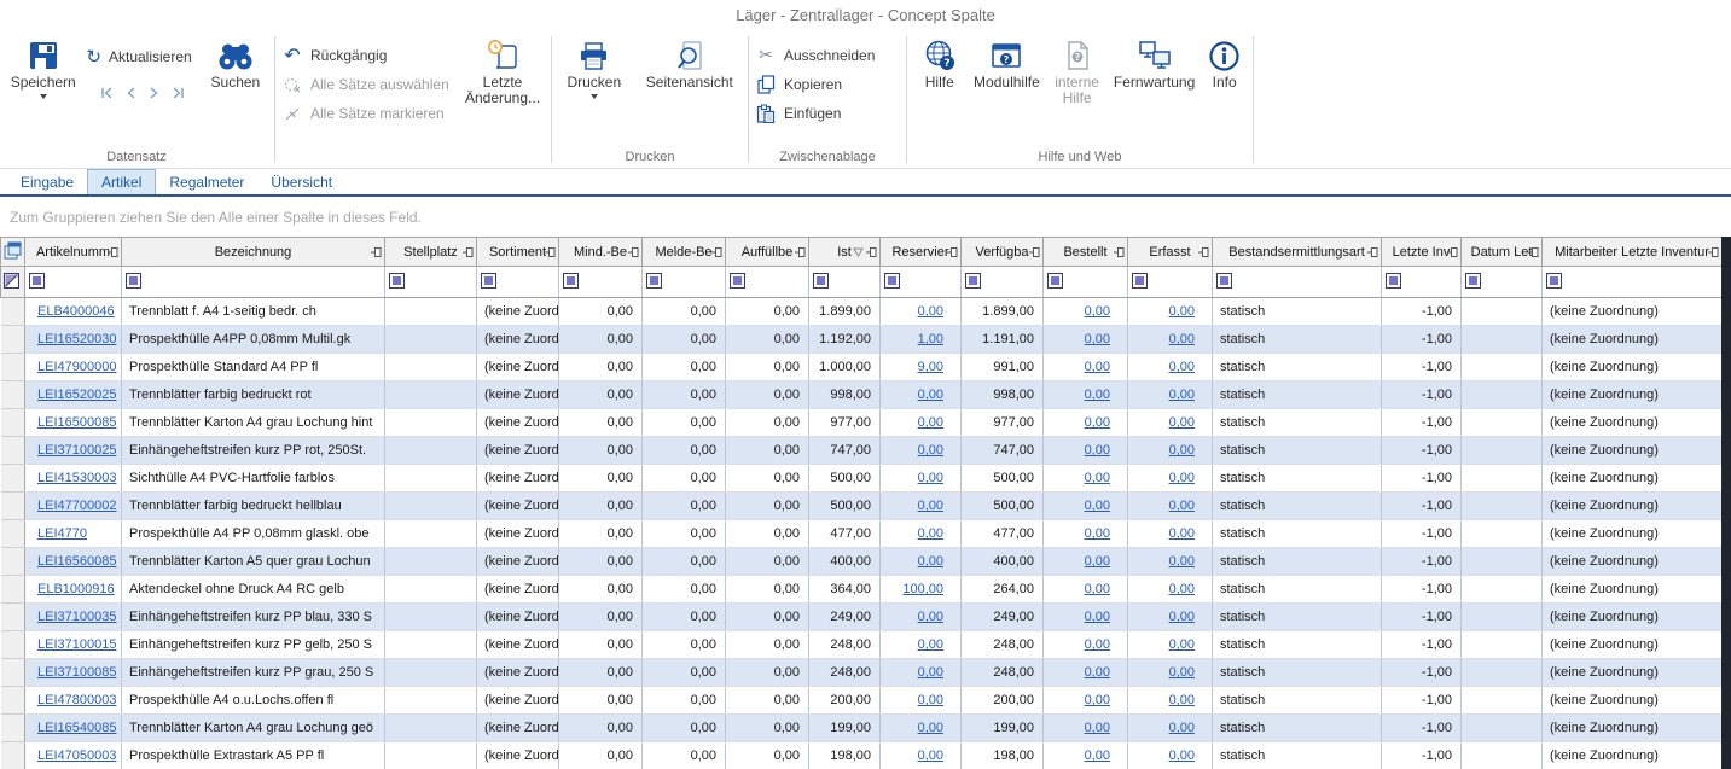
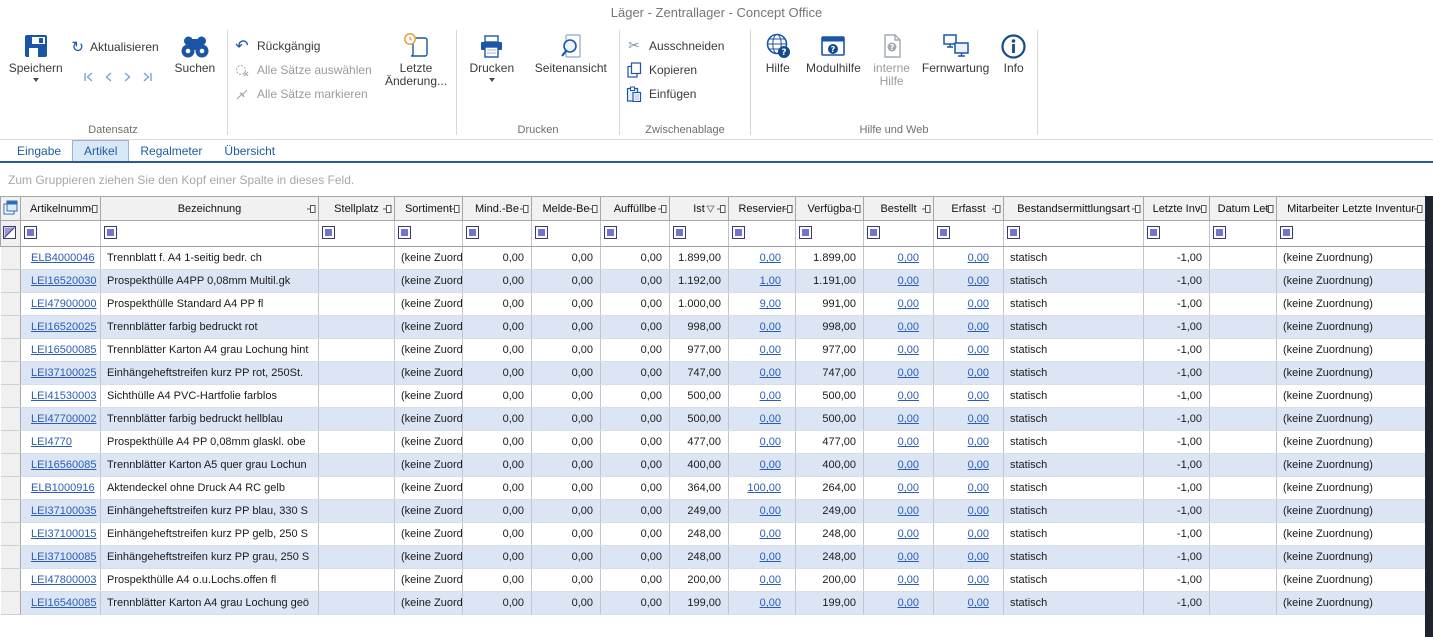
- Läger - Zentrallager - Concept Spalte
+ Läger - Zentrallager - Concept Office
  Speichern
  ↻
  Aktualisieren
  Suchen
  Datensatz
  ↶
  Rückgängig
  Alle Sätze auswählen
  Alle Sätze markieren
  Letzte Änderung...
  Drucken
  Seitenansicht
  Drucken
  ✂
  Ausschneiden
  Kopieren
  Einfügen
  Zwischenablage
  ?
  Hilfe
  ?
  Modulhilfe
  ?
  interne Hilfe
  Fernwartung
  Info
  Hilfe und Web
  Eingabe
  Artikel
  Regalmeter
  Übersicht
- Zum Gruppieren ziehen Sie den Alle einer Spalte in dieses Feld.
+ Zum Gruppieren ziehen Sie den Kopf einer Spalte in dieses Feld.
  	Artikelnumm	Bezeichnung	Stellplatz	Sortiment	Mind.-Be	Melde-Be	Auffüllbe	Ist	Reservier	Verfügba	Bestellt	Erfasst	Bestandsermittlungsart	Letzte Inv	Datum Le	Mitarbeiter Letzte Inventur
  	ELB4000046	Trennblatt f. A4 1-seitig bedr. ch		(keine Zuord	0,00	0,00	0,00	1.899,00	0,00	1.899,00	0,00	0,00	statisch	-1,00		(keine Zuordnung)
  	LEI16520030	Prospekthülle A4PP 0,08mm Multil.gk		(keine Zuord	0,00	0,00	0,00	1.192,00	1,00	1.191,00	0,00	0,00	statisch	-1,00		(keine Zuordnung)
  	LEI47900000	Prospekthülle Standard A4 PP fl		(keine Zuord	0,00	0,00	0,00	1.000,00	9,00	991,00	0,00	0,00	statisch	-1,00		(keine Zuordnung)
  	LEI16520025	Trennblätter farbig bedruckt rot		(keine Zuord	0,00	0,00	0,00	998,00	0,00	998,00	0,00	0,00	statisch	-1,00		(keine Zuordnung)
  	LEI16500085	Trennblätter Karton A4 grau Lochung hint		(keine Zuord	0,00	0,00	0,00	977,00	0,00	977,00	0,00	0,00	statisch	-1,00		(keine Zuordnung)
  	LEI37100025	Einhängeheftstreifen kurz PP rot, 250St.		(keine Zuord	0,00	0,00	0,00	747,00	0,00	747,00	0,00	0,00	statisch	-1,00		(keine Zuordnung)
  	LEI41530003	Sichthülle A4 PVC-Hartfolie farblos		(keine Zuord	0,00	0,00	0,00	500,00	0,00	500,00	0,00	0,00	statisch	-1,00		(keine Zuordnung)
  	LEI47700002	Trennblätter farbig bedruckt hellblau		(keine Zuord	0,00	0,00	0,00	500,00	0,00	500,00	0,00	0,00	statisch	-1,00		(keine Zuordnung)
  	LEI4770	Prospekthülle A4 PP 0,08mm glaskl. obe		(keine Zuord	0,00	0,00	0,00	477,00	0,00	477,00	0,00	0,00	statisch	-1,00		(keine Zuordnung)
  	LEI16560085	Trennblätter Karton A5 quer grau Lochun		(keine Zuord	0,00	0,00	0,00	400,00	0,00	400,00	0,00	0,00	statisch	-1,00		(keine Zuordnung)
  	ELB1000916	Aktendeckel ohne Druck A4 RC gelb		(keine Zuord	0,00	0,00	0,00	364,00	100,00	264,00	0,00	0,00	statisch	-1,00		(keine Zuordnung)
  	LEI37100035	Einhängeheftstreifen kurz PP blau, 330 S		(keine Zuord	0,00	0,00	0,00	249,00	0,00	249,00	0,00	0,00	statisch	-1,00		(keine Zuordnung)
  	LEI37100015	Einhängeheftstreifen kurz PP gelb, 250 S		(keine Zuord	0,00	0,00	0,00	248,00	0,00	248,00	0,00	0,00	statisch	-1,00		(keine Zuordnung)
  	LEI37100085	Einhängeheftstreifen kurz PP grau, 250 S		(keine Zuord	0,00	0,00	0,00	248,00	0,00	248,00	0,00	0,00	statisch	-1,00		(keine Zuordnung)
  	LEI47800003	Prospekthülle A4 o.u.Lochs.offen fl		(keine Zuord	0,00	0,00	0,00	200,00	0,00	200,00	0,00	0,00	statisch	-1,00		(keine Zuordnung)
  	LEI16540085	Trennblätter Karton A4 grau Lochung geö		(keine Zuord	0,00	0,00	0,00	199,00	0,00	199,00	0,00	0,00	statisch	-1,00		(keine Zuordnung)
- 	LEI47050003	Prospekthülle Extrastark A5 PP fl		(keine Zuord	0,00	0,00	0,00	198,00	0,00	198,00	0,00	0,00	statisch	-1,00		(keine Zuordnung)
